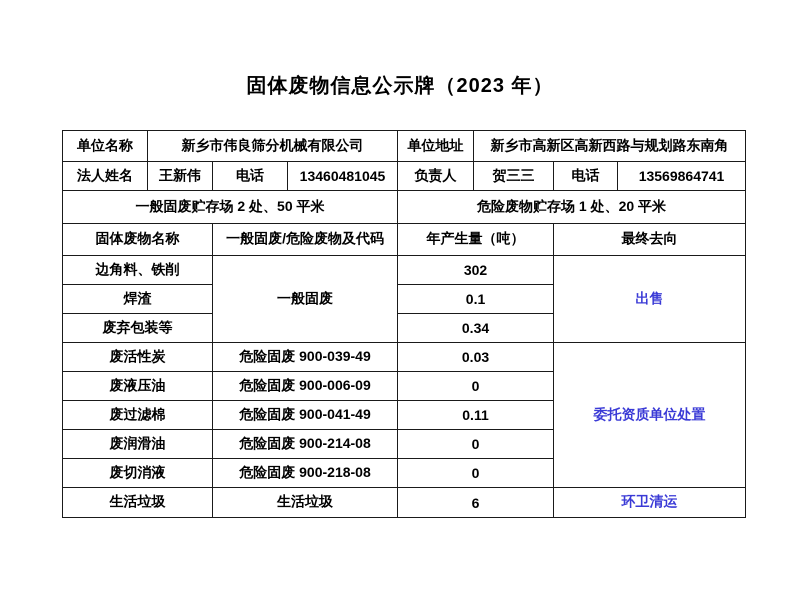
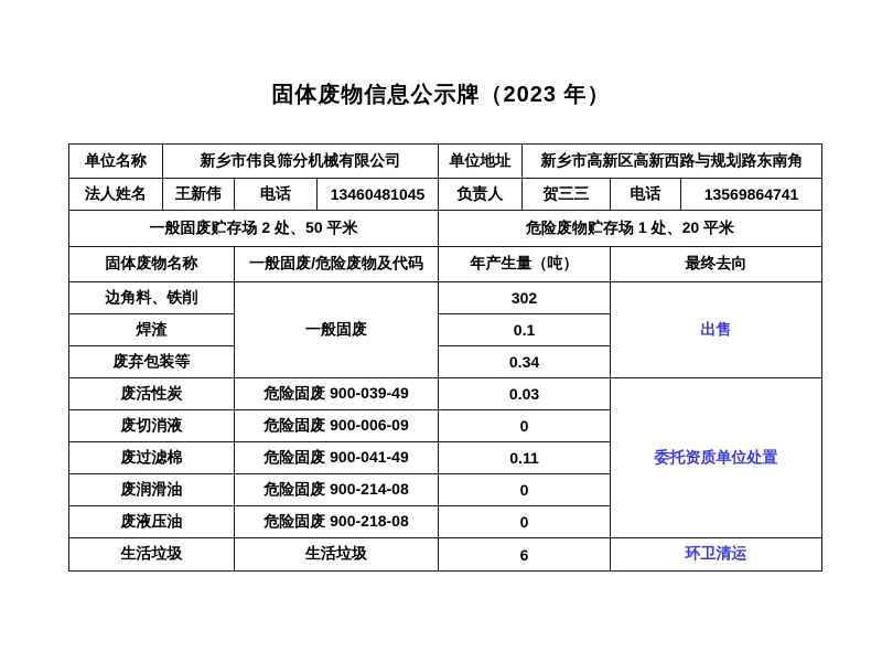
  固体废物信息公示牌（2023 年）
  单位名称	新乡市伟良筛分机械有限公司	单位地址	新乡市高新区高新西路与规划路东南角
  法人姓名	王新伟	电话	13460481045	负责人	贺三三	电话	13569864741
  一般固废贮存场 2 处、50 平米	危险废物贮存场 1 处、20 平米
  固体废物名称	一般固废/危险废物及代码	年产生量（吨）	最终去向
  边角料、铁削	一般固废	302	出售
  焊渣	0.1
  废弃包装等	0.34
  废活性炭	危险固废 900-039-49	0.03	委托资质单位处置
- 废液压油	危险固废 900-006-09	0
+ 废切消液	危险固废 900-006-09	0
  废过滤棉	危险固废 900-041-49	0.11
  废润滑油	危险固废 900-214-08	0
- 废切消液	危险固废 900-218-08	0
+ 废液压油	危险固废 900-218-08	0
  生活垃圾	生活垃圾	6	环卫清运
